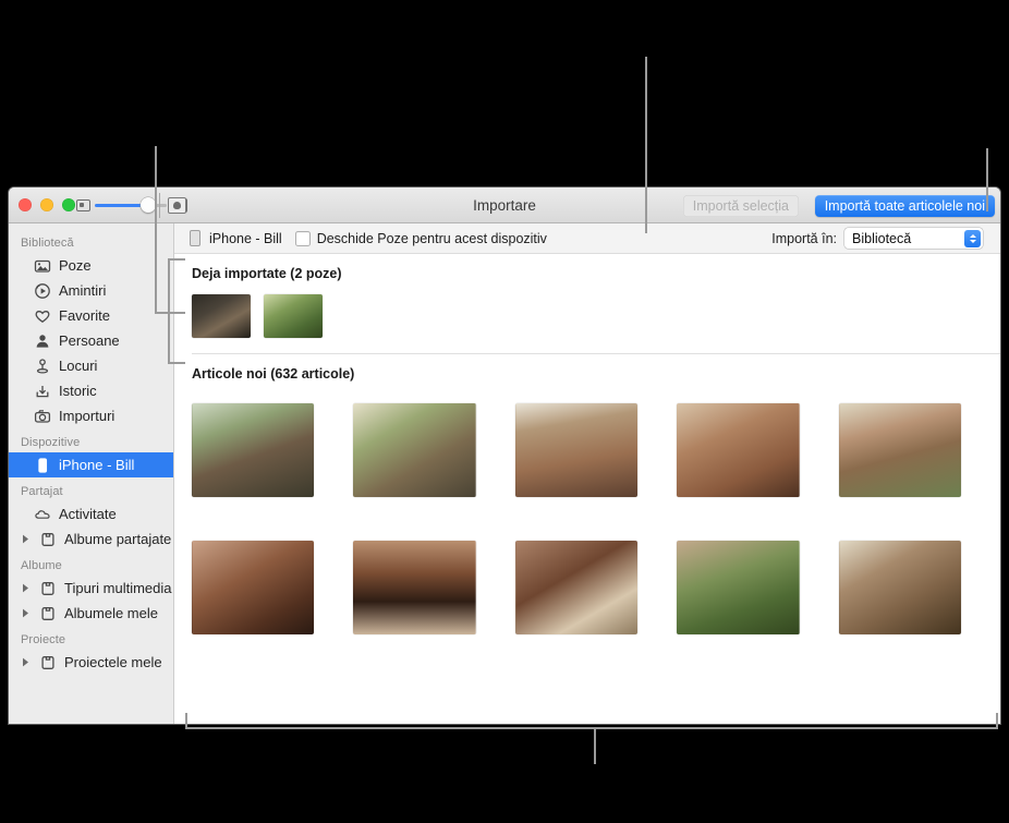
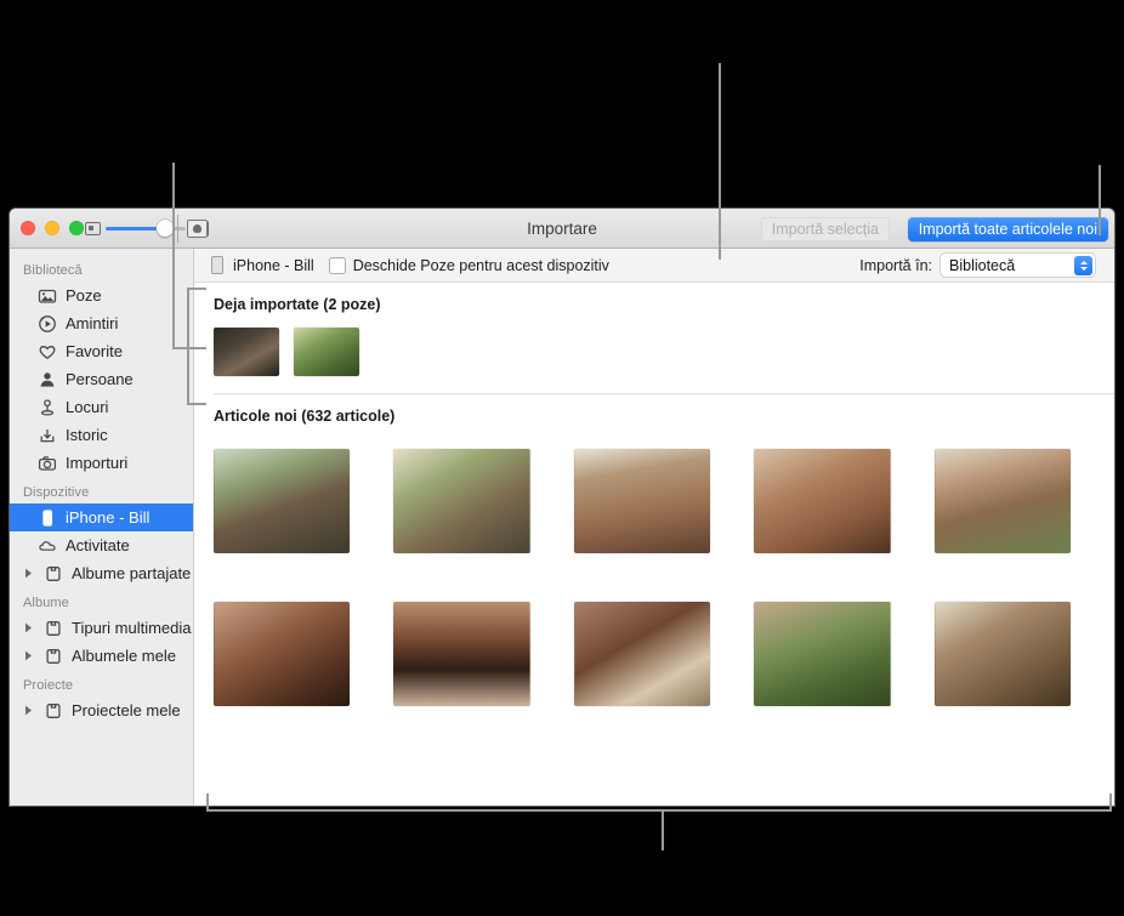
  Importare
  Importă selecția
  Importă toate articolele noi
  Bibliotecă
  Poze
  Amintiri
  Favorite
  Persoane
  Locuri
  Istoric
  Importuri
  Dispozitive
  iPhone - Bill
- Partajat
  Activitate
  Albume partajate
  Albume
  Tipuri multimedia
  Albumele mele
  Proiecte
  Proiectele mele
  iPhone - Bill
  Deschide Poze pentru acest dispozitiv
  Importă în:
  Bibliotecă
  Deja importate (2 poze)
  Articole noi (632 articole)
